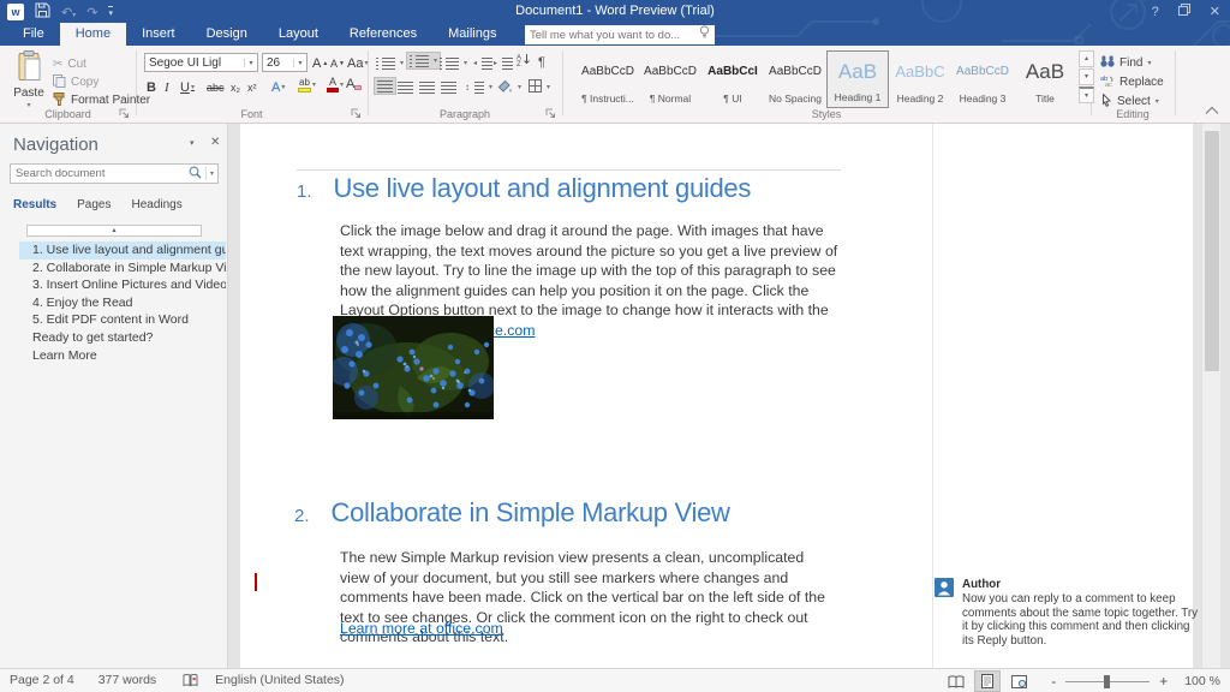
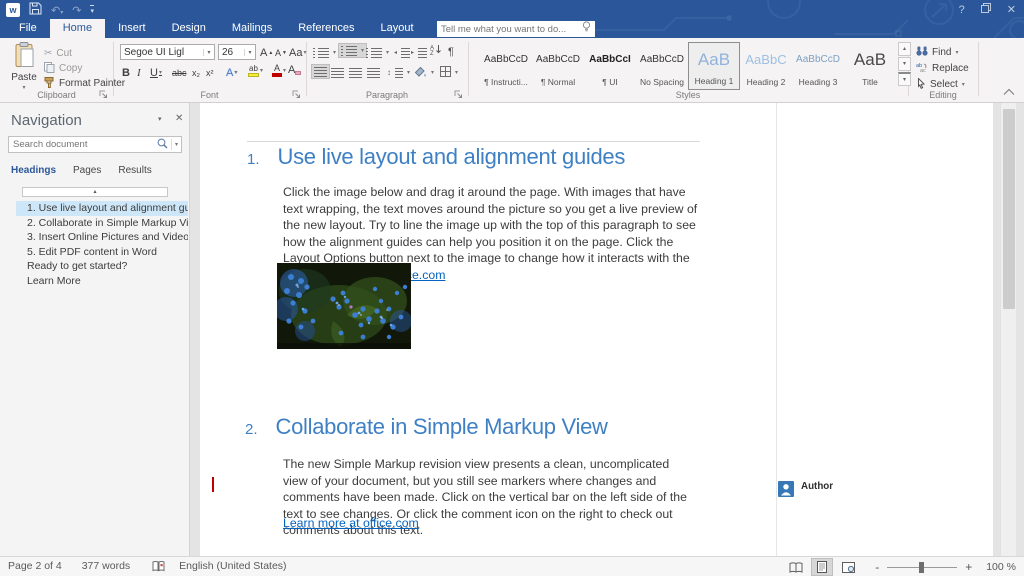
  w
  ↷
- Document1 - Word Preview (Trial)
  ?
  ✕
  File
  Home
  Insert
  Design
- Layout
+ Mailings
  References
- Mailings
+ Layout
  Tell me what you want to do...
  Paste
  ✂
  Cut
  Copy
  Format Painter
  Clipboard
  Segoe UI Ligl
  26
  A
  A
  Aa
  A
  B
  I
  U
  abc
  x₂
  x²
  A
  ab
  A
  Font
  ¶
  ↕
  Paragraph
  AaBbCcD
  ¶ Instructi...
  AaBbCcD
  ¶ Normal
  AaBbCcI
  ¶ UI
  AaBbCcD
  No Spacing
  AaB
  Heading 1
  AaBbC
  Heading 2
  AaBbCcD
  Heading 3
  AaB
  Title
  Styles
  Find
  Replace
  Select
  Editing
  Navigation
  ✕
  Search document
- Results
+ Headings
  Pages
- Headings
+ Results
  1. Use live layout and alignment gu
  2. Collaborate in Simple Markup Vi
  3. Insert Online Pictures and Video
- 4. Enjoy the Read
  5. Edit PDF content in Word
  Ready to get started?
  Learn More
  1.
  Use live layout and alignment guides
  Click the image below and drag it around the page. With images that have text wrapping, the text moves around the picture so you get a live preview of the new layout. Try to line the image up with the top of this paragraph to see how the alignment guides can help you position it on the page. Click the Layout Options button next to the image to change how it interacts with the e.com
  2.
  Collaborate in Simple Markup View
  The new Simple Markup revision view presents a clean, uncomplicated view of your document, but you still see markers where changes and comments have been made. Click on the vertical bar on the left side of the text to see changes. Or click the comment icon on the right to check out comments about this text.
  Learn more at office.com
  Author
- Now you can reply to a comment to keep comments about the same topic together. Try it by clicking this comment and then clicking its Reply button.
  Page 2 of 4
  377 words
  English (United States)
  -
  +
  100 %
